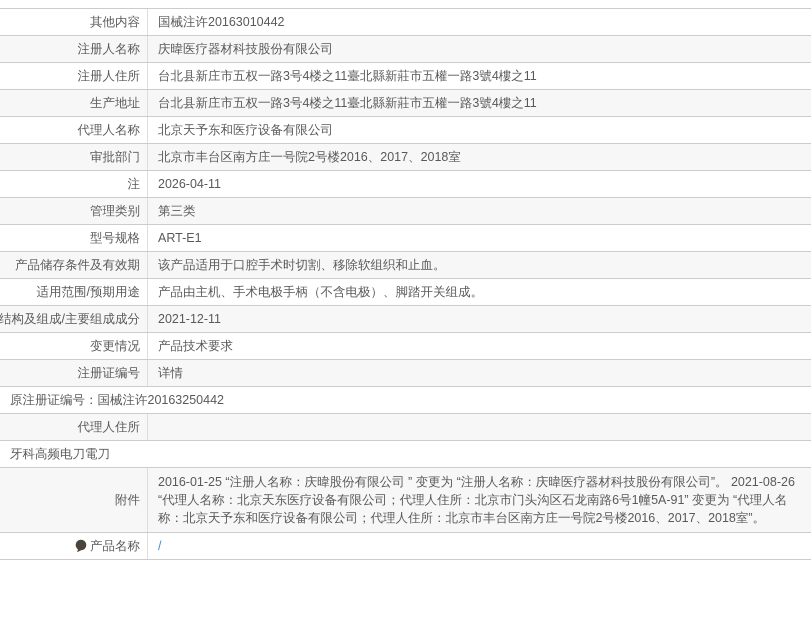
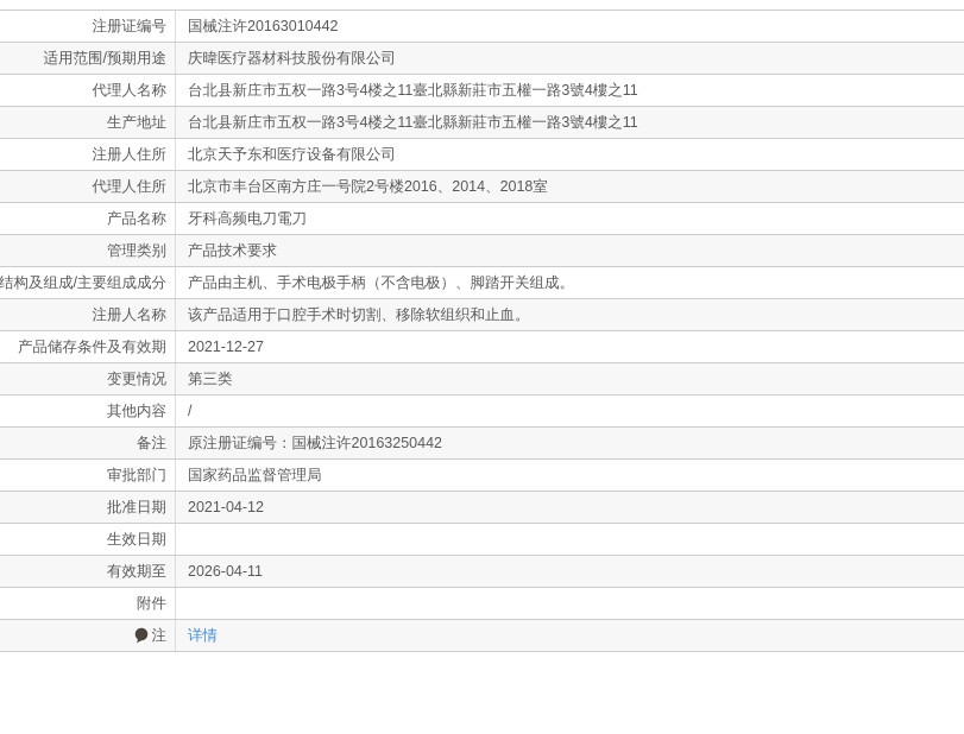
- 其他内容
+ 注册证编号
  国械注许20163010442
- 注册人名称
+ 适用范围/预期用途
  庆暐医疗器材科技股份有限公司
- 注册人住所
+ 代理人名称
  台北县新庄市五权一路3号4楼之11臺北縣新莊市五權一路3號4樓之11
  生产地址
  台北县新庄市五权一路3号4楼之11臺北縣新莊市五權一路3號4樓之11
- 代理人名称
+ 注册人住所
  北京天予东和医疗设备有限公司
- 审批部门
+ 代理人住所
- 北京市丰台区南方庄一号院2号楼2016、2017、2018室
+ 北京市丰台区南方庄一号院2号楼2016、2014、2018室
- 注
+ 产品名称
- 2026-04-11
+ 牙科高频电刀電刀
  管理类别
- 第三类
+ 产品技术要求
- 型号规格
- ART-E1
- 产品储存条件及有效期
+ 结构及组成/主要组成成分
- 该产品适用于口腔手术时切割、移除软组织和止血。
+ 产品由主机、手术电极手柄（不含电极）、脚踏开关组成。
- 适用范围/预期用途
+ 注册人名称
- 产品由主机、手术电极手柄（不含电极）、脚踏开关组成。
+ 该产品适用于口腔手术时切割、移除软组织和止血。
- 结构及组成/主要组成成分
+ 产品储存条件及有效期
- 2021-12-11
+ 2021-12-27
  变更情况
- 产品技术要求
+ 第三类
- 注册证编号
+ 其他内容
- 详情
+ /
+ 备注
  原注册证编号：国械注许20163250442
- 代理人住所
+ 审批部门
+ 国家药品监督管理局
+ 批准日期
+ 2021-04-12
+ 生效日期
+ 有效期至
- 牙科高频电刀電刀
+ 2026-04-11
  附件
- 2016-01-25 “注册人名称：庆暐股份有限公司 ” 变更为 “注册人名称：庆暐医疗器材科技股份有限公司”。 2021-08-26 “代理人名称：北京天东医疗设备有限公司；代理人住所：北京市门头沟区石龙南路6号1幢5A-91” 变更为 “代理人名称：北京天予东和医疗设备有限公司；代理人住所：北京市丰台区南方庄一号院2号楼2016、2017、2018室”。
- 产品名称
+ 注
- /
+ 详情
